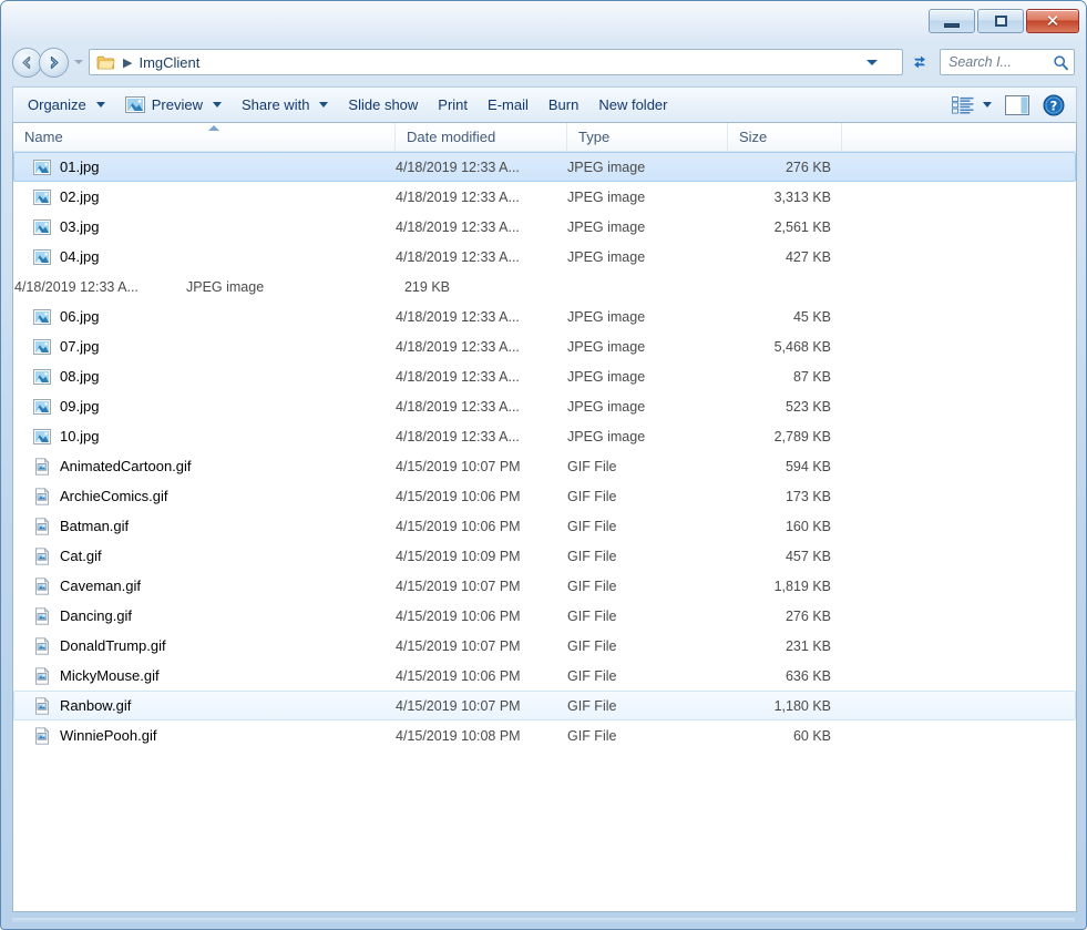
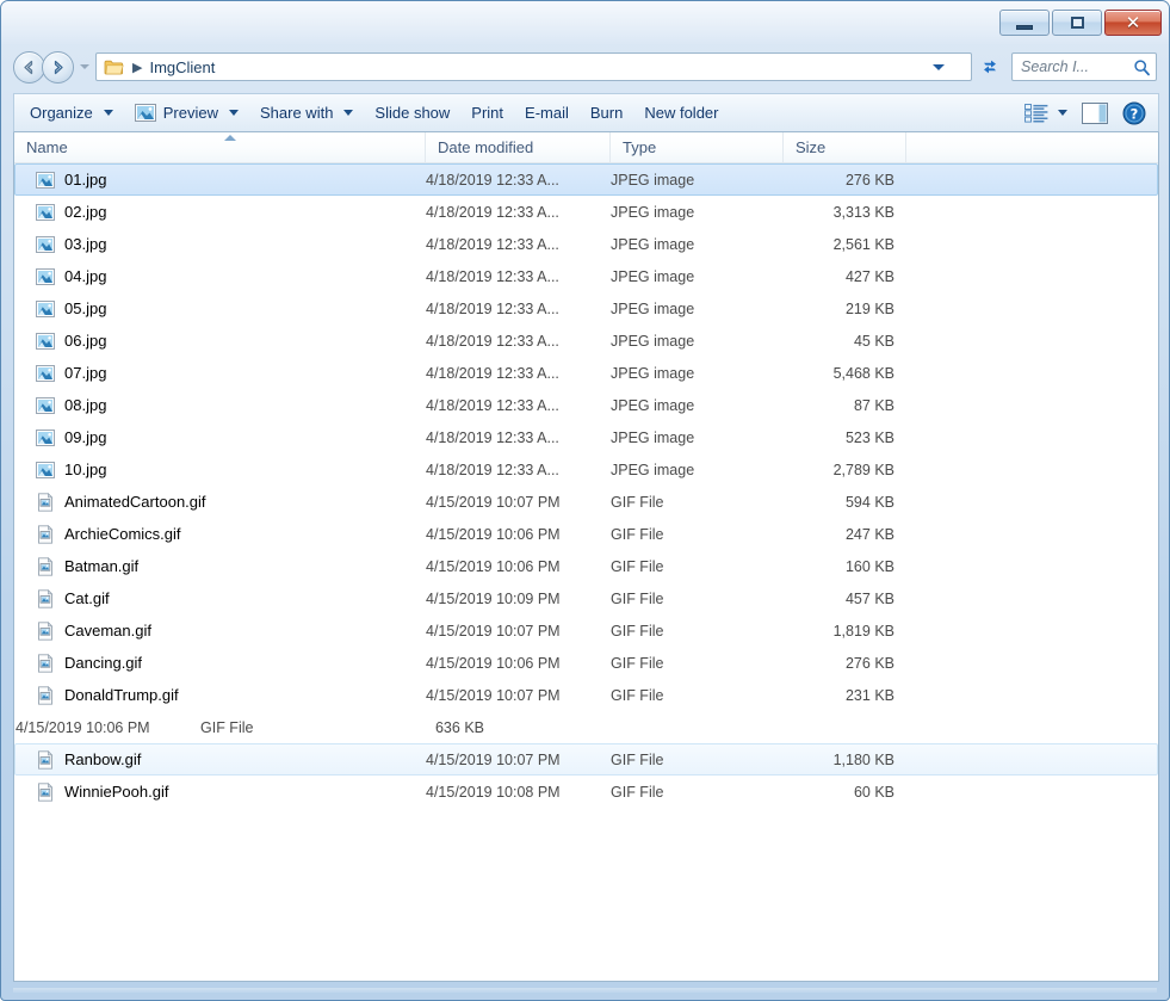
  ✕
  ▶
  ImgClient
  Search I...
  Organize
  Preview
  Share with
  Slide show
  Print
  E-mail
  Burn
  New folder
  ?
  Name
  Date modified
  Type
  Size
  01.jpg
  4/18/2019 12:33 A...
  JPEG image
  276 KB
  02.jpg
  4/18/2019 12:33 A...
  JPEG image
  3,313 KB
  03.jpg
  4/18/2019 12:33 A...
  JPEG image
  2,561 KB
  04.jpg
  4/18/2019 12:33 A...
  JPEG image
  427 KB
+ 05.jpg
  4/18/2019 12:33 A...
  JPEG image
  219 KB
  06.jpg
  4/18/2019 12:33 A...
  JPEG image
  45 KB
  07.jpg
  4/18/2019 12:33 A...
  JPEG image
  5,468 KB
  08.jpg
  4/18/2019 12:33 A...
  JPEG image
  87 KB
  09.jpg
  4/18/2019 12:33 A...
  JPEG image
  523 KB
  10.jpg
  4/18/2019 12:33 A...
  JPEG image
  2,789 KB
  AnimatedCartoon.gif
  4/15/2019 10:07 PM
  GIF File
  594 KB
  ArchieComics.gif
  4/15/2019 10:06 PM
  GIF File
- 173 KB
+ 247 KB
  Batman.gif
  4/15/2019 10:06 PM
  GIF File
  160 KB
  Cat.gif
  4/15/2019 10:09 PM
  GIF File
  457 KB
  Caveman.gif
  4/15/2019 10:07 PM
  GIF File
  1,819 KB
  Dancing.gif
  4/15/2019 10:06 PM
  GIF File
  276 KB
  DonaldTrump.gif
  4/15/2019 10:07 PM
  GIF File
  231 KB
- MickyMouse.gif
  4/15/2019 10:06 PM
  GIF File
  636 KB
  Ranbow.gif
  4/15/2019 10:07 PM
  GIF File
  1,180 KB
  WinniePooh.gif
  4/15/2019 10:08 PM
  GIF File
  60 KB
